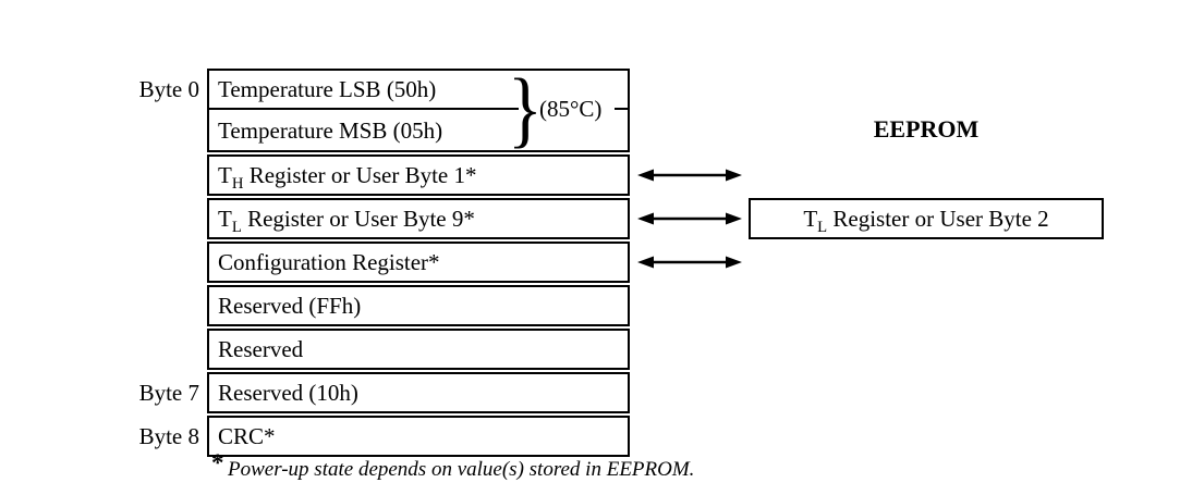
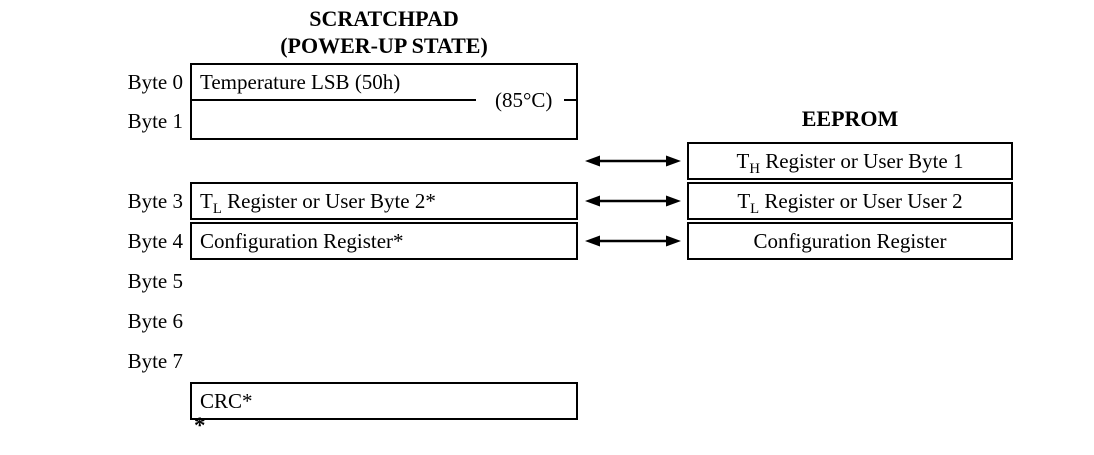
+ SCRATCHPAD
+ (POWER-UP STATE)
  Byte 0
+ Byte 1
+ Byte 3
+ Byte 4
+ Byte 5
+ Byte 6
  Byte 7
- Byte 8
  Temperature LSB (50h)
- Temperature MSB (05h)
- }
  (85°C)
- TH Register or User Byte 1*
- TL Register or User Byte 9*
+ TL Register or User Byte 2*
  Configuration Register*
- Reserved (FFh)
- Reserved
- Reserved (10h)
  CRC*
  EEPROM
+ TH Register or User Byte 1
- TL Register or User Byte 2
+ TL Register or User User 2
+ Configuration Register
  *
- Power-up state depends on value(s) stored in EEPROM.
